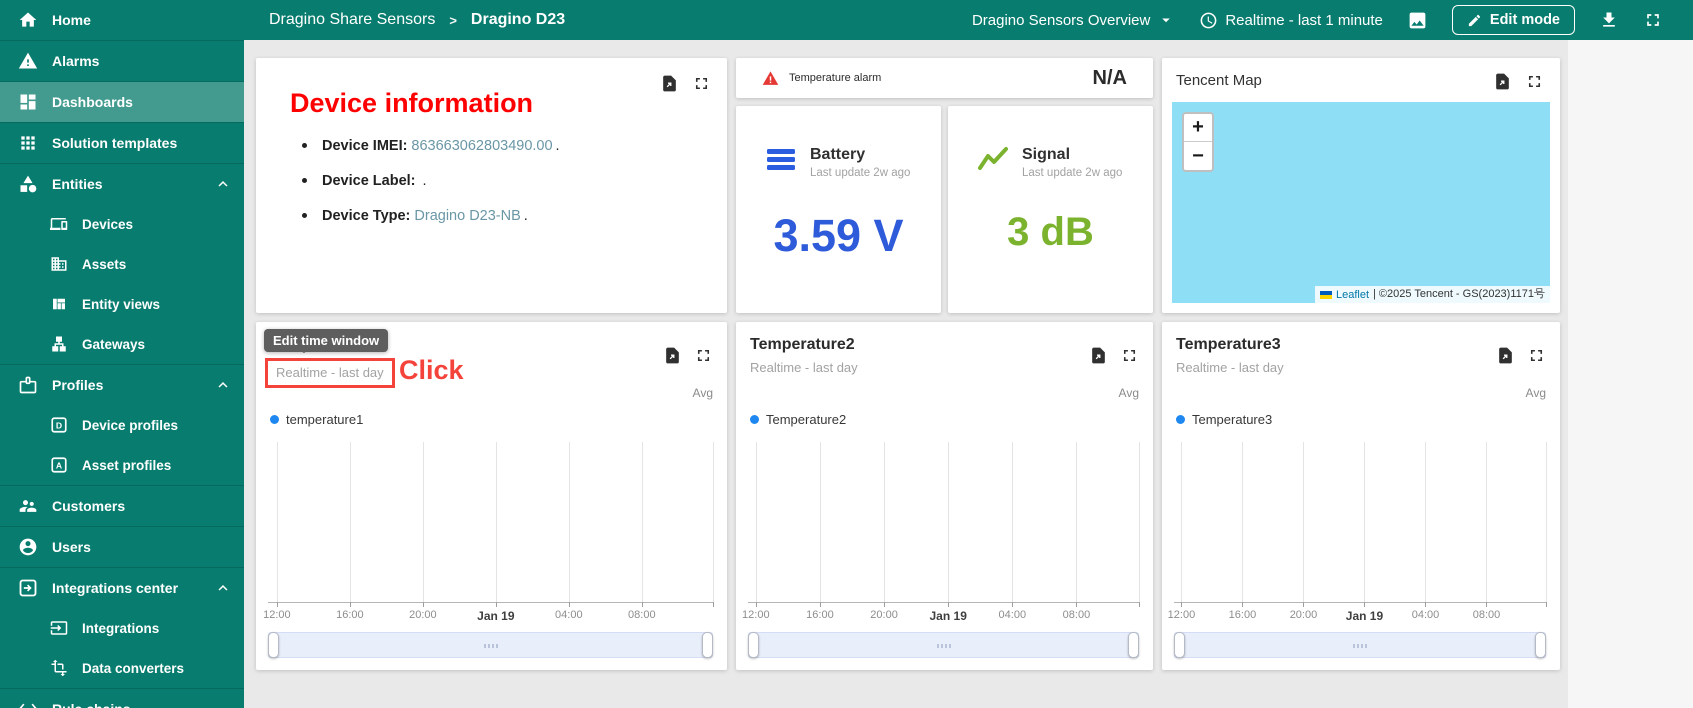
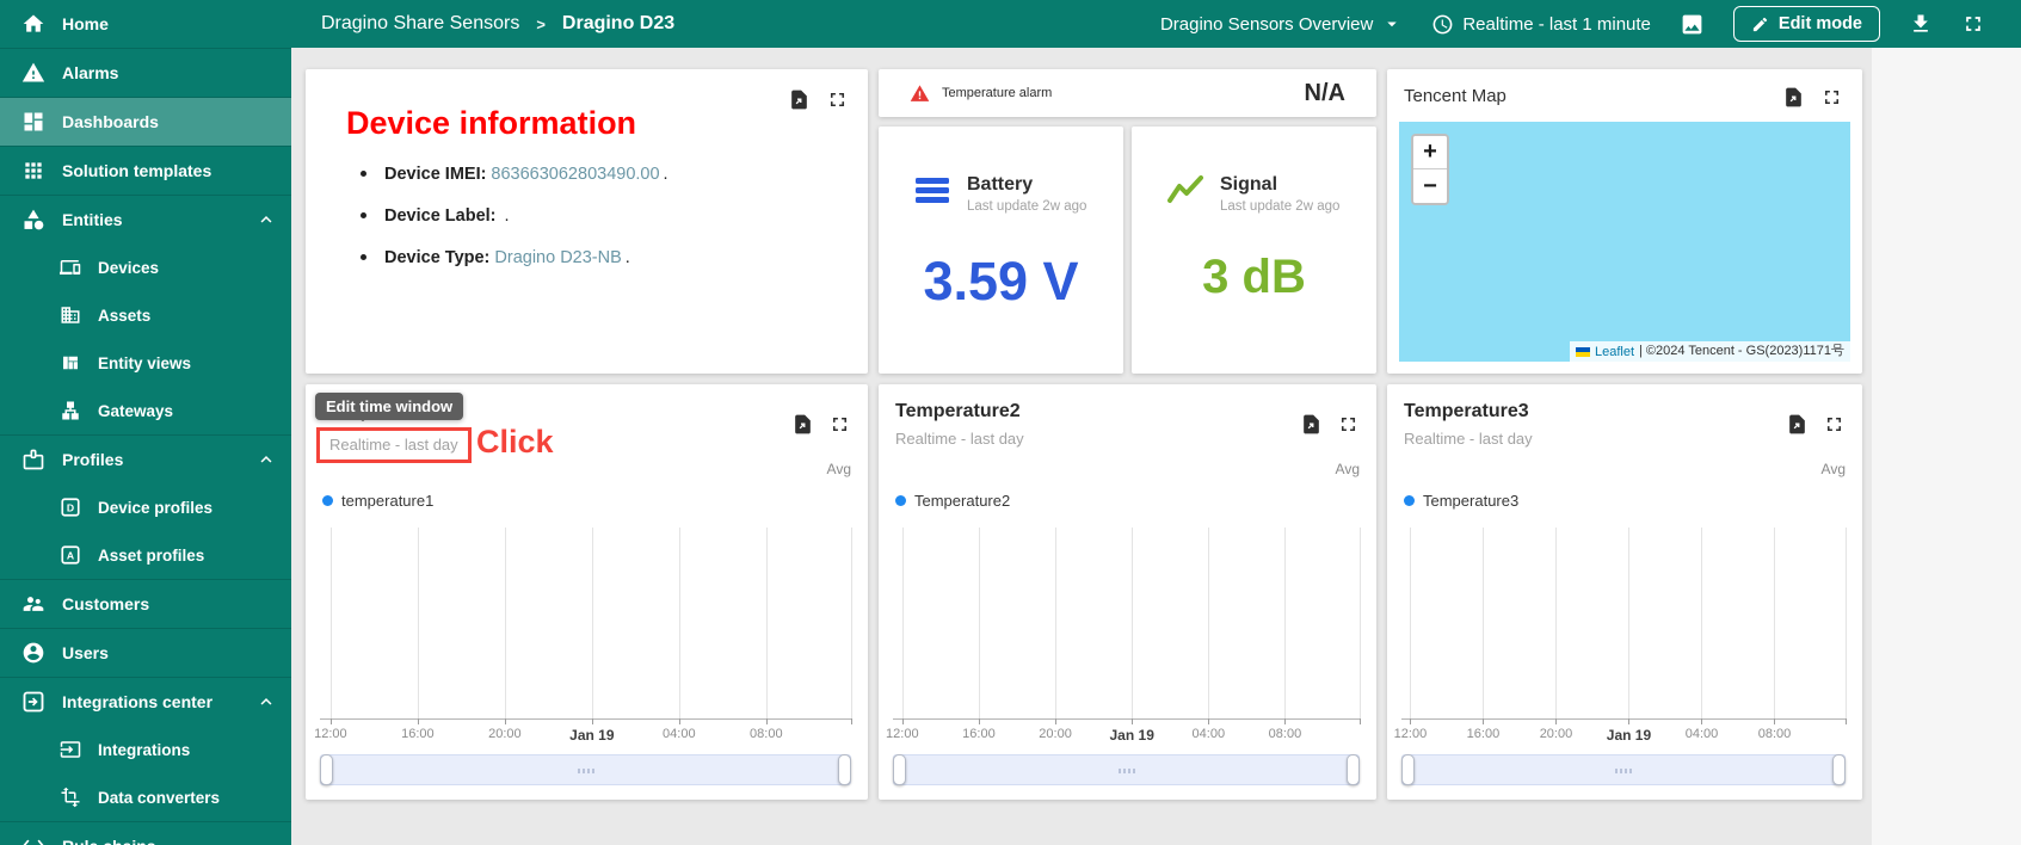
  Home
  Alarms
  Dashboards
  Solution templates
  Entities
  Devices
  Assets
  Entity views
  Gateways
  Profiles
  Device profiles
  Asset profiles
  Customers
  Users
  Integrations center
  Integrations
  Data converters
  Dragino Share Sensors
  >
  Dragino D23
  Dragino Sensors Overview
  Realtime - last 1 minute
  Edit mode
  Device information
  Device IMEI: 863663062803490.00 .
  Device Label: .
  Device Type: Dragino D23-NB .
  Temperature alarm
  N/A
  Battery
  Last update 2w ago
  3.59 V
  Signal
  Last update 2w ago
  3 dB
  Tencent Map
  +
  −
  Leaflet
- | ©2025 Tencent - GS(2023)1171号
+ | ©2024 Tencent - GS(2023)1171号
  Edit time window
  Realtime - last day
  Click
  Avg
  temperature1
  12:00
  16:00
  20:00
  Jan 19
  04:00
  08:00
  Temperature2
  Realtime - last day
  Avg
  Temperature2
  12:00
  16:00
  20:00
  Jan 19
  04:00
  08:00
  Temperature3
  Realtime - last day
  Avg
  Temperature3
  12:00
  16:00
  20:00
  Jan 19
  04:00
  08:00
